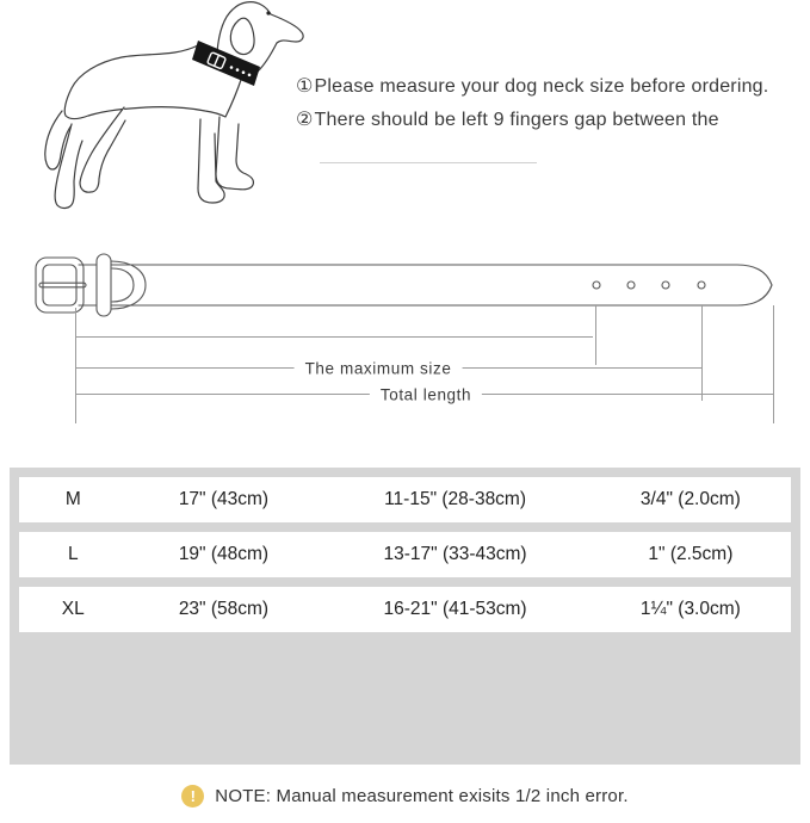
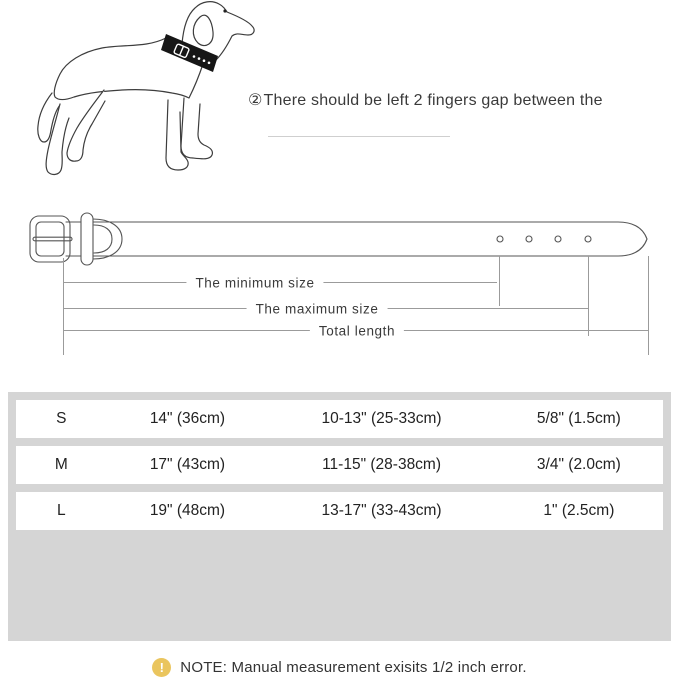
- ①Please measure your dog neck size before ordering.
- ②There should be left 9 fingers gap between the
+ ②There should be left 2 fingers gap between the
+ The minimum size
  The maximum size
  Total length
+ S
+ 14" (36cm)
+ 10-13" (25-33cm)
+ 5/8" (1.5cm)
  M
  17" (43cm)
  11-15" (28-38cm)
  3/4" (2.0cm)
  L
  19" (48cm)
  13-17" (33-43cm)
  1" (2.5cm)
- XL
- 23" (58cm)
- 16-21" (41-53cm)
- 1¼" (3.0cm)
  !
  NOTE: Manual measurement exisits 1/2 inch error.
